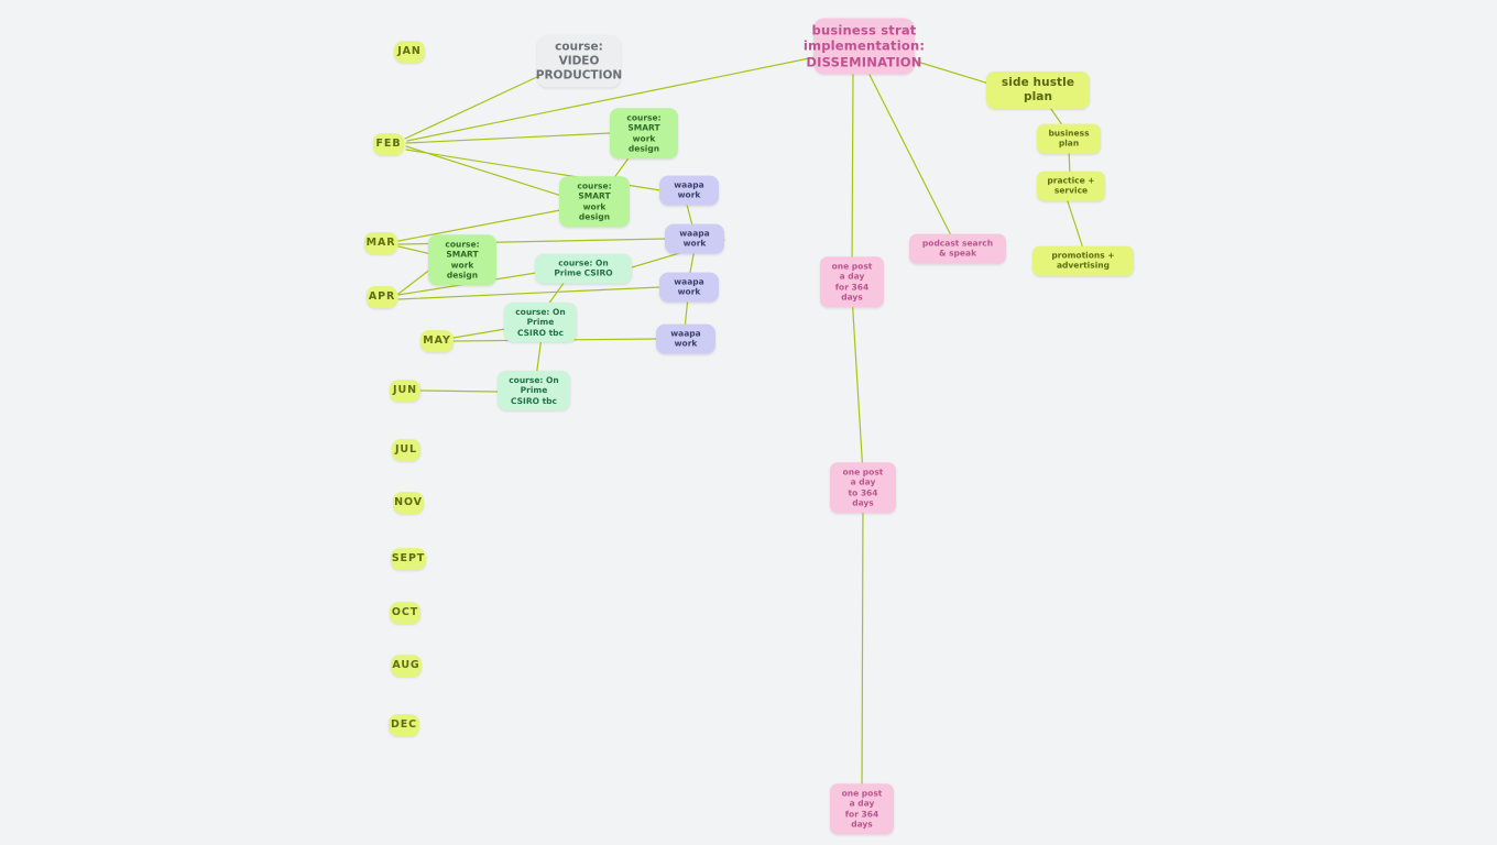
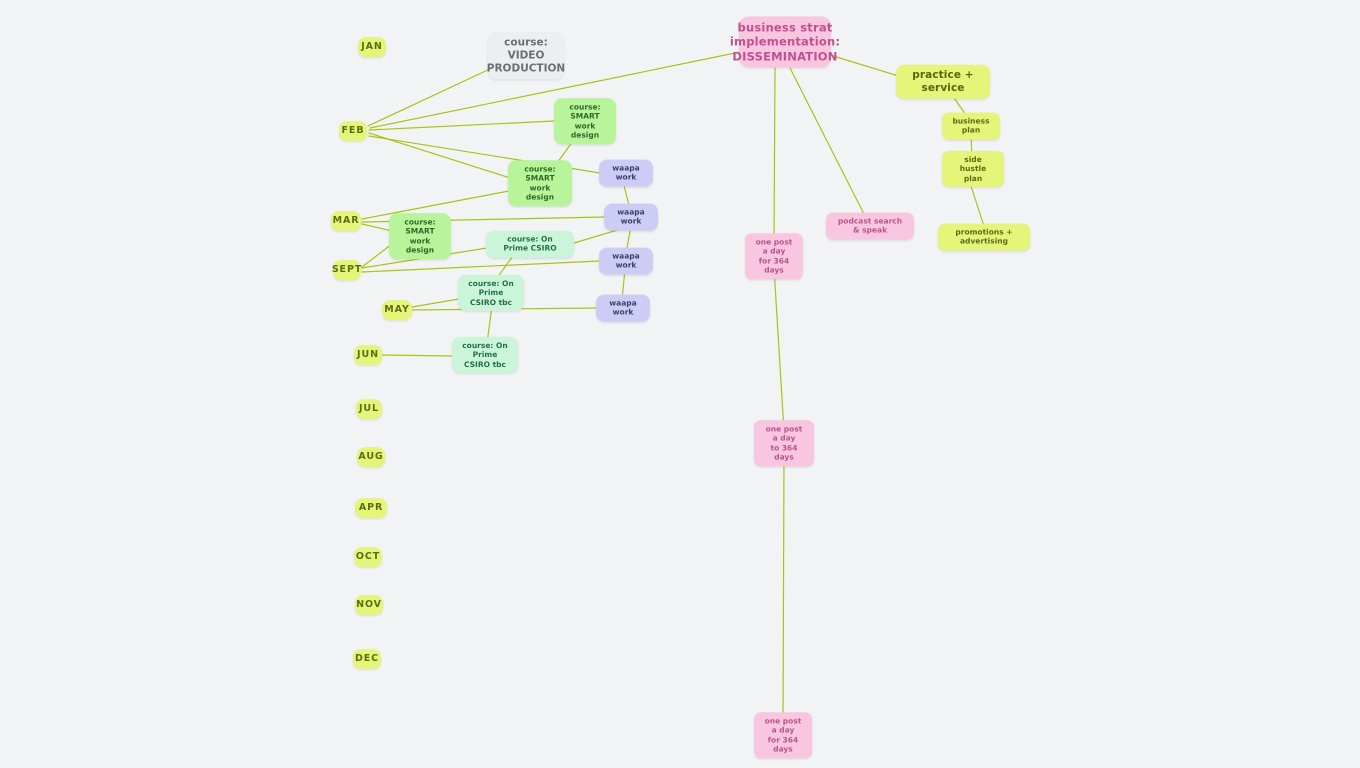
  business strat
  implementation:
  DISSEMINATION
- side hustle plan
+ practice + service
  business plan
- practice + service
+ side hustle plan
  promotions + advertising
  podcast search & speak
  one post a day
  for 364 days
  one post a day
  to 364 days
  one post a day
  for 364 days
  course: VIDEO
  PRODUCTION
  course: SMART
  work design
  course: SMART
  work design
  course: SMART
  work design
  course: On Prime CSIRO
  course: On
  Prime CSIRO tbc
  course: On
  Prime CSIRO tbc
  waapa work
  waapa work
  waapa work
  waapa work
  JAN
  FEB
  MAR
- APR
+ SEPT
  MAY
  JUN
  JUL
- NOV
+ AUG
- SEPT
+ APR
  OCT
- AUG
+ NOV
  DEC
